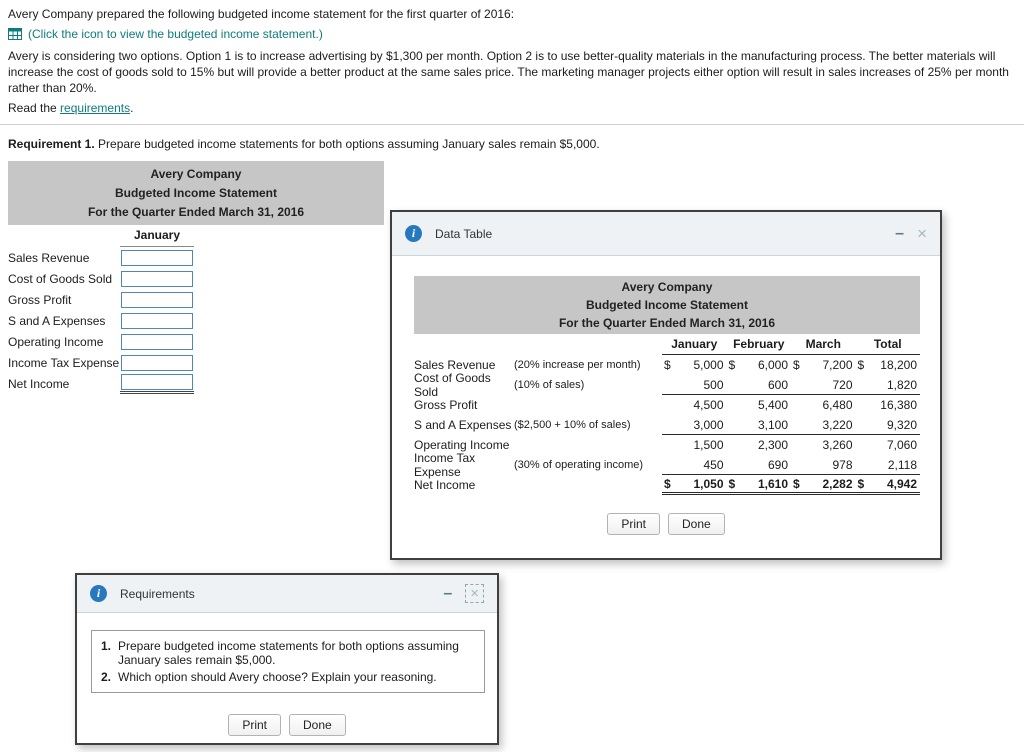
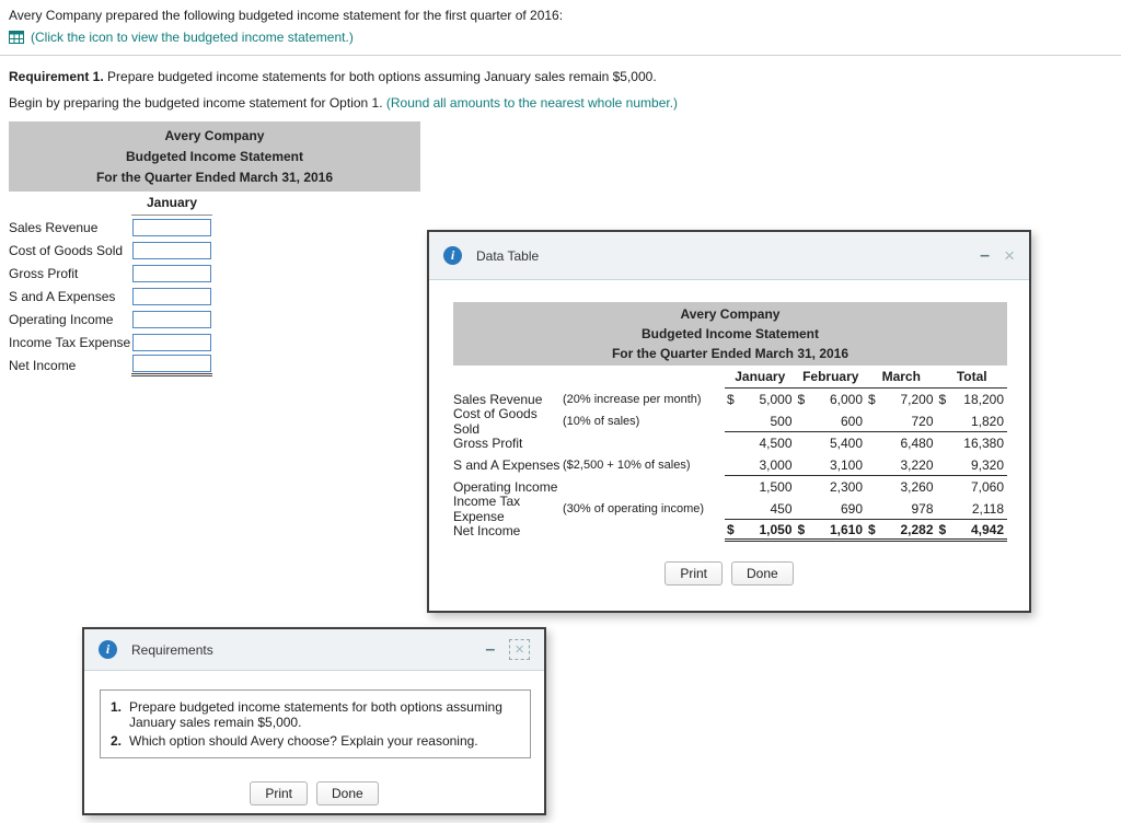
  Avery Company prepared the following budgeted income statement for the first quarter of 2016:
  (Click the icon to view the budgeted income statement.)
- Avery is considering two options. Option 1 is to increase advertising by $1,300 per month. Option 2 is to use better-quality materials in the manufacturing process. The better materials will increase the cost of goods sold to 15% but will provide a better product at the same sales price. The marketing manager projects either option will result in sales increases of 25% per month rather than 20%.
- Read the requirements.
  Requirement 1. Prepare budgeted income statements for both options assuming January sales remain $5,000.
+ Begin by preparing the budgeted income statement for Option 1. (Round all amounts to the nearest whole number.)
  Avery Company
  Budgeted Income Statement
  For the Quarter Ended March 31, 2016
  January
  Sales Revenue
  Cost of Goods Sold
  Gross Profit
  S and A Expenses
  Operating Income
  Income Tax Expense
  Net Income
  i
  Data Table
  –
  ×
  Avery Company
  Budgeted Income Statement
  For the Quarter Ended March 31, 2016
  January
  February
  March
  Total
  Sales Revenue
  (20% increase per month)
  $
  5,000
  $
  6,000
  $
  7,200
  $
  18,200
  Cost of Goods Sold
  (10% of sales)
  500
  600
  720
  1,820
  Gross Profit
  4,500
  5,400
  6,480
  16,380
  S and A Expenses
  ($2,500 + 10% of sales)
  3,000
  3,100
  3,220
  9,320
  Operating Income
  1,500
  2,300
  3,260
  7,060
  Income Tax Expense
  (30% of operating income)
  450
  690
  978
  2,118
  Net Income
  $
  1,050
  $
  1,610
  $
  2,282
  $
  4,942
  Print
  Done
  i
  Requirements
  –
  ×
  1.
  Prepare budgeted income statements for both options assuming January sales remain $5,000.
  2.
  Which option should Avery choose? Explain your reasoning.
  Print
  Done
